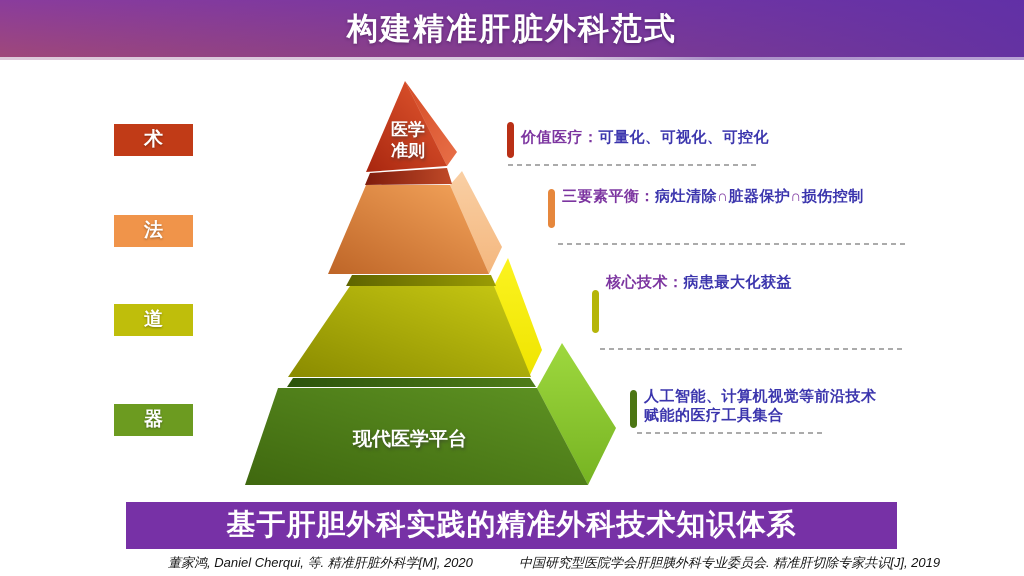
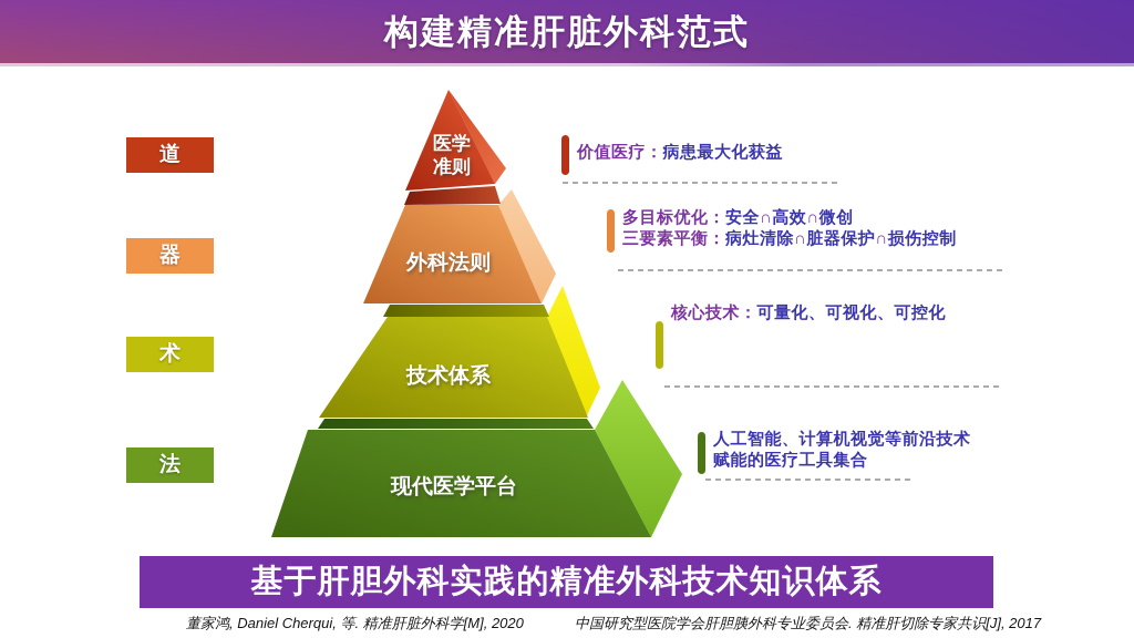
  构建精准肝脏外科范式
- 术
+ 道
- 法
+ 器
- 道
+ 术
- 器
+ 法
  医学
  准则
+ 外科法则
+ 技术体系
  现代医学平台
- 价值医疗：可量化、可视化、可控化
+ 价值医疗：病患最大化获益
+ 多目标优化：安全∩高效∩微创
  三要素平衡：病灶清除∩脏器保护∩损伤控制
- 核心技术：病患最大化获益
+ 核心技术：可量化、可视化、可控化
  人工智能、计算机视觉等前沿技术
  赋能的医疗工具集合
  基于肝胆外科实践的精准外科技术知识体系
  董家鸿, Daniel Cherqui, 等. 精准肝脏外科学[M], 2020
- 中国研究型医院学会肝胆胰外科专业委员会. 精准肝切除专家共识[J], 2019
+ 中国研究型医院学会肝胆胰外科专业委员会. 精准肝切除专家共识[J], 2017
